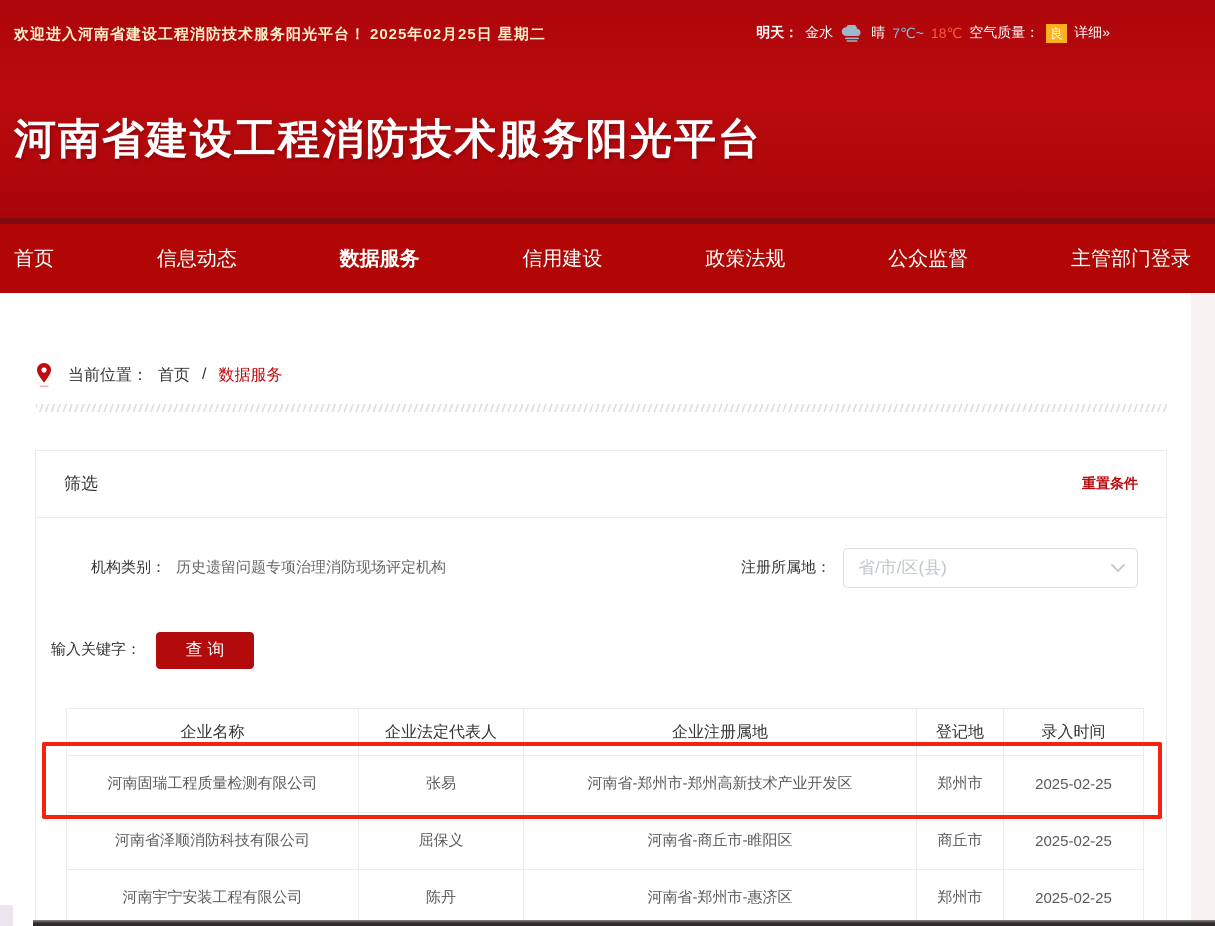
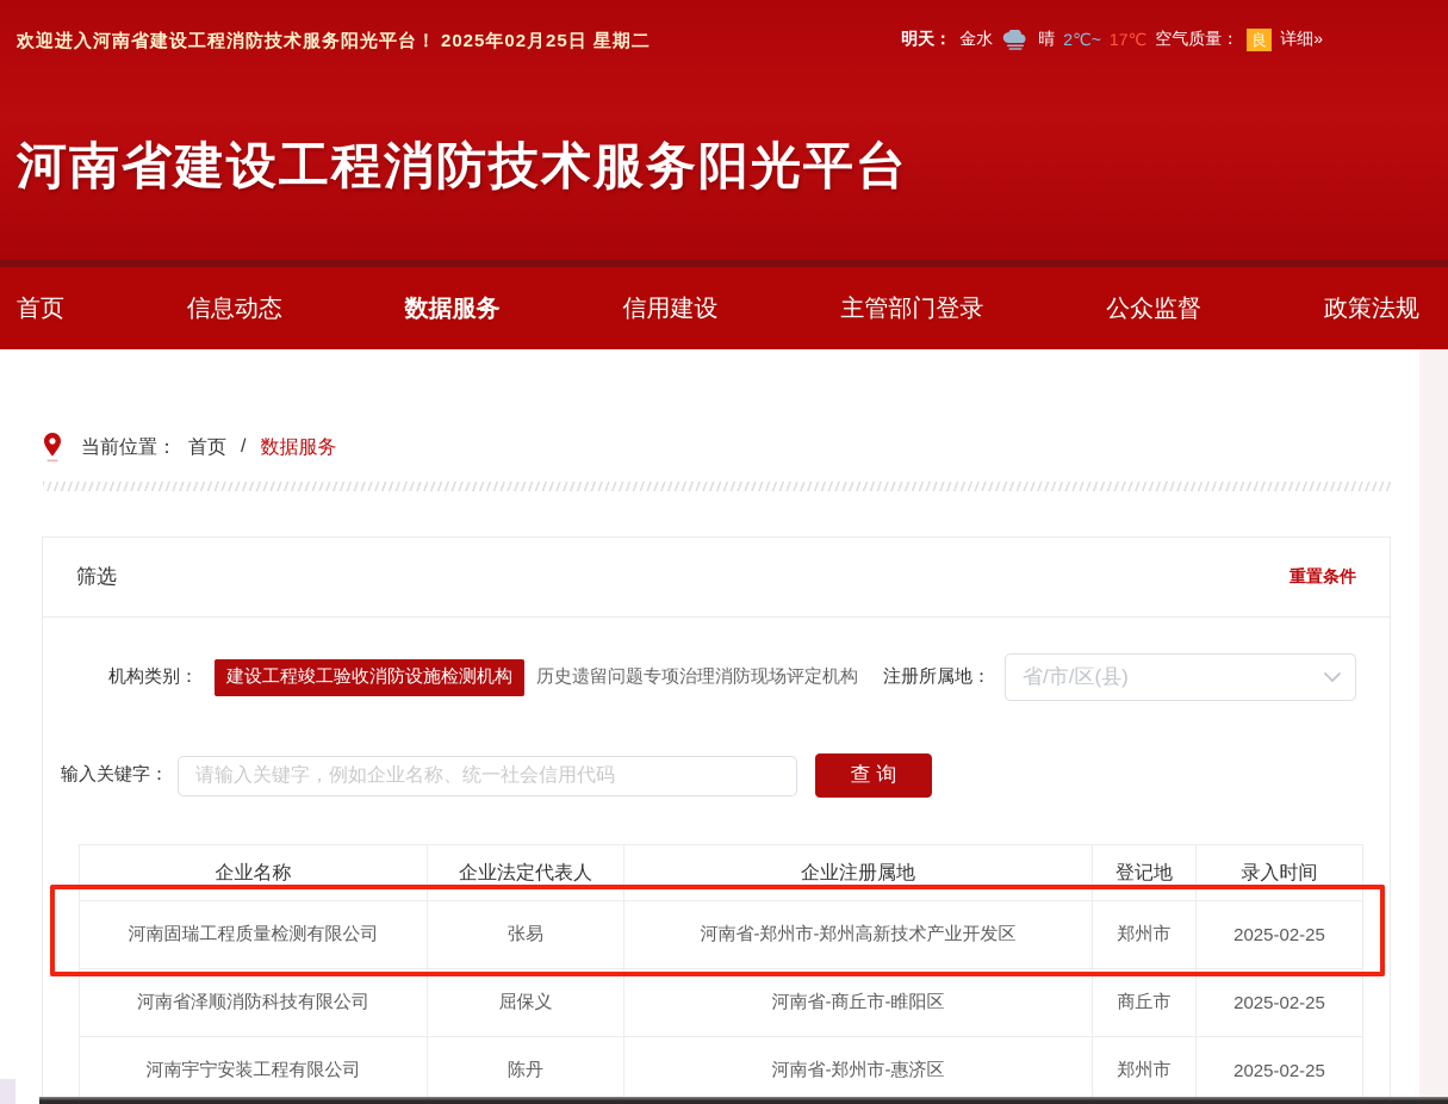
  欢迎进入河南省建设工程消防技术服务阳光平台！
  2025年02月25日 星期二
  明天：
  金水
  晴
- 7℃~
+ 2℃~
- 18℃
+ 17℃
  空气质量：
  良
  详细»
  河南省建设工程消防技术服务阳光平台
  首页
  信息动态
  数据服务
  信用建设
- 政策法规
+ 主管部门登录
  公众监督
- 主管部门登录
+ 政策法规
  当前位置：
  首页
  /
  数据服务
  筛选
  重置条件
  机构类别：
+ 建设工程竣工验收消防设施检测机构
  历史遗留问题专项治理消防现场评定机构
  注册所属地：
  省/市/区(县)
  输入关键字：
+ 请输入关键字，例如企业名称、统一社会信用代码
  查 询
  企业名称	企业法定代表人	企业注册属地	登记地	录入时间
  河南固瑞工程质量检测有限公司	张易	河南省-郑州市-郑州高新技术产业开发区	郑州市	2025-02-25
  河南省泽顺消防科技有限公司	屈保义	河南省-商丘市-睢阳区	商丘市	2025-02-25
  河南宇宁安装工程有限公司	陈丹	河南省-郑州市-惠济区	郑州市	2025-02-25
